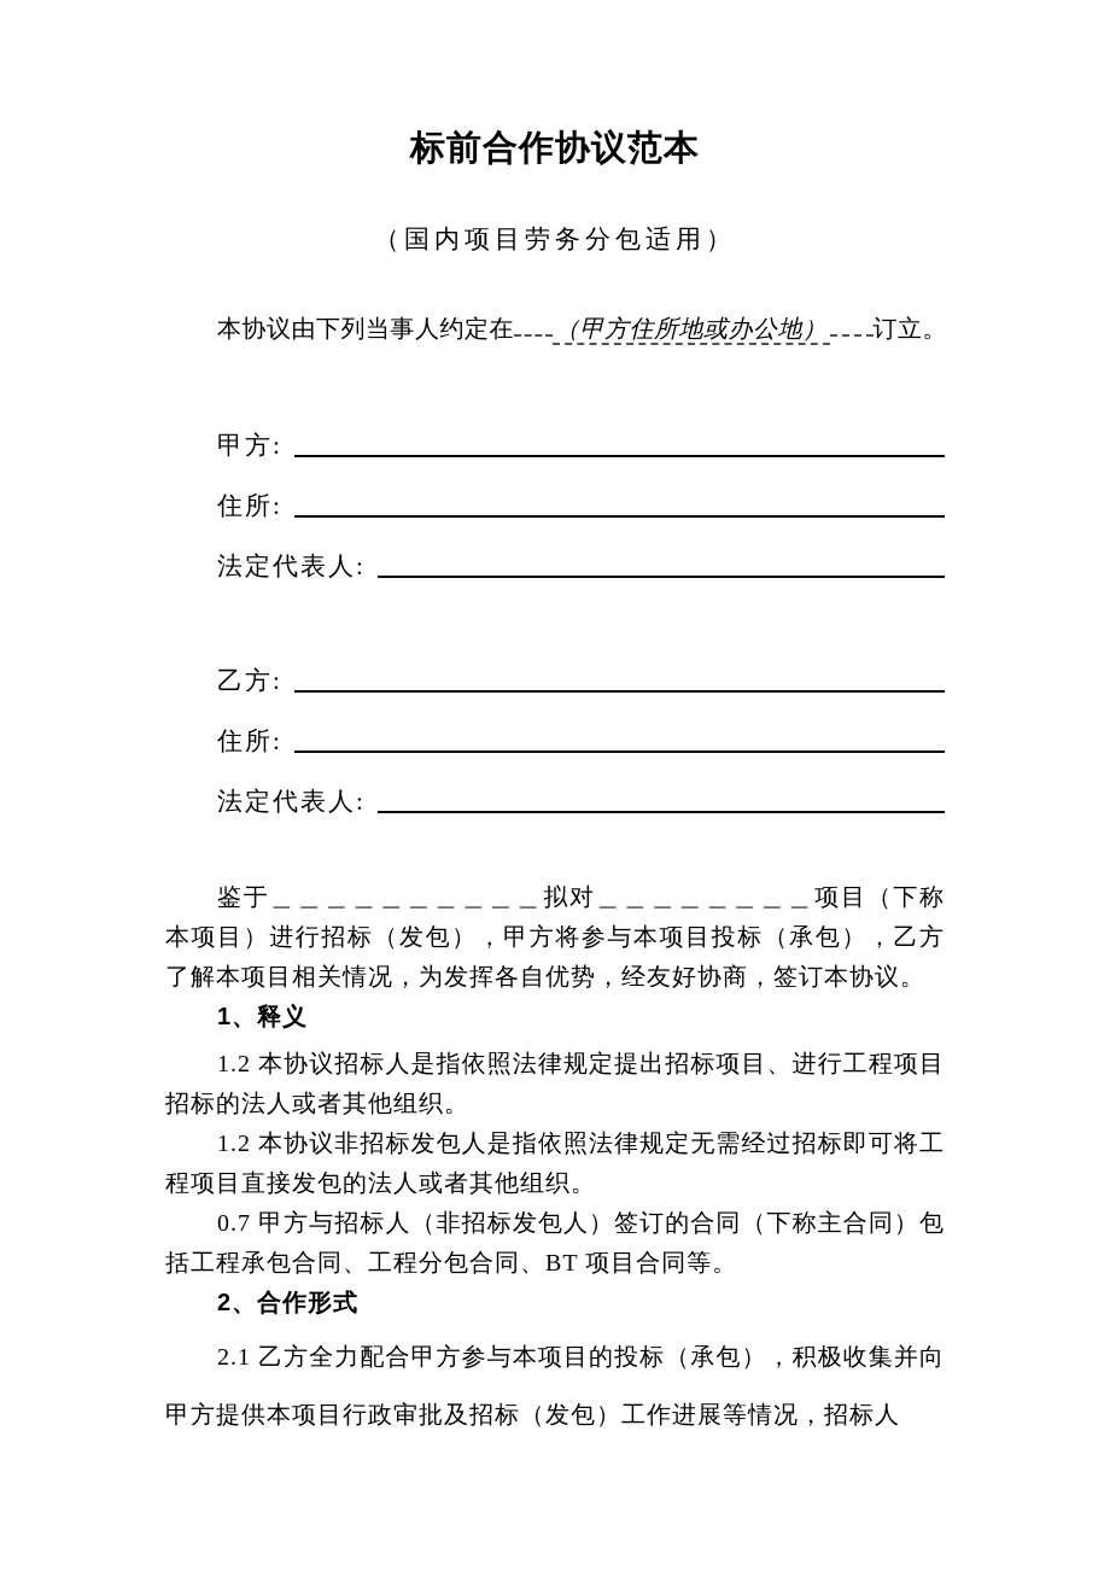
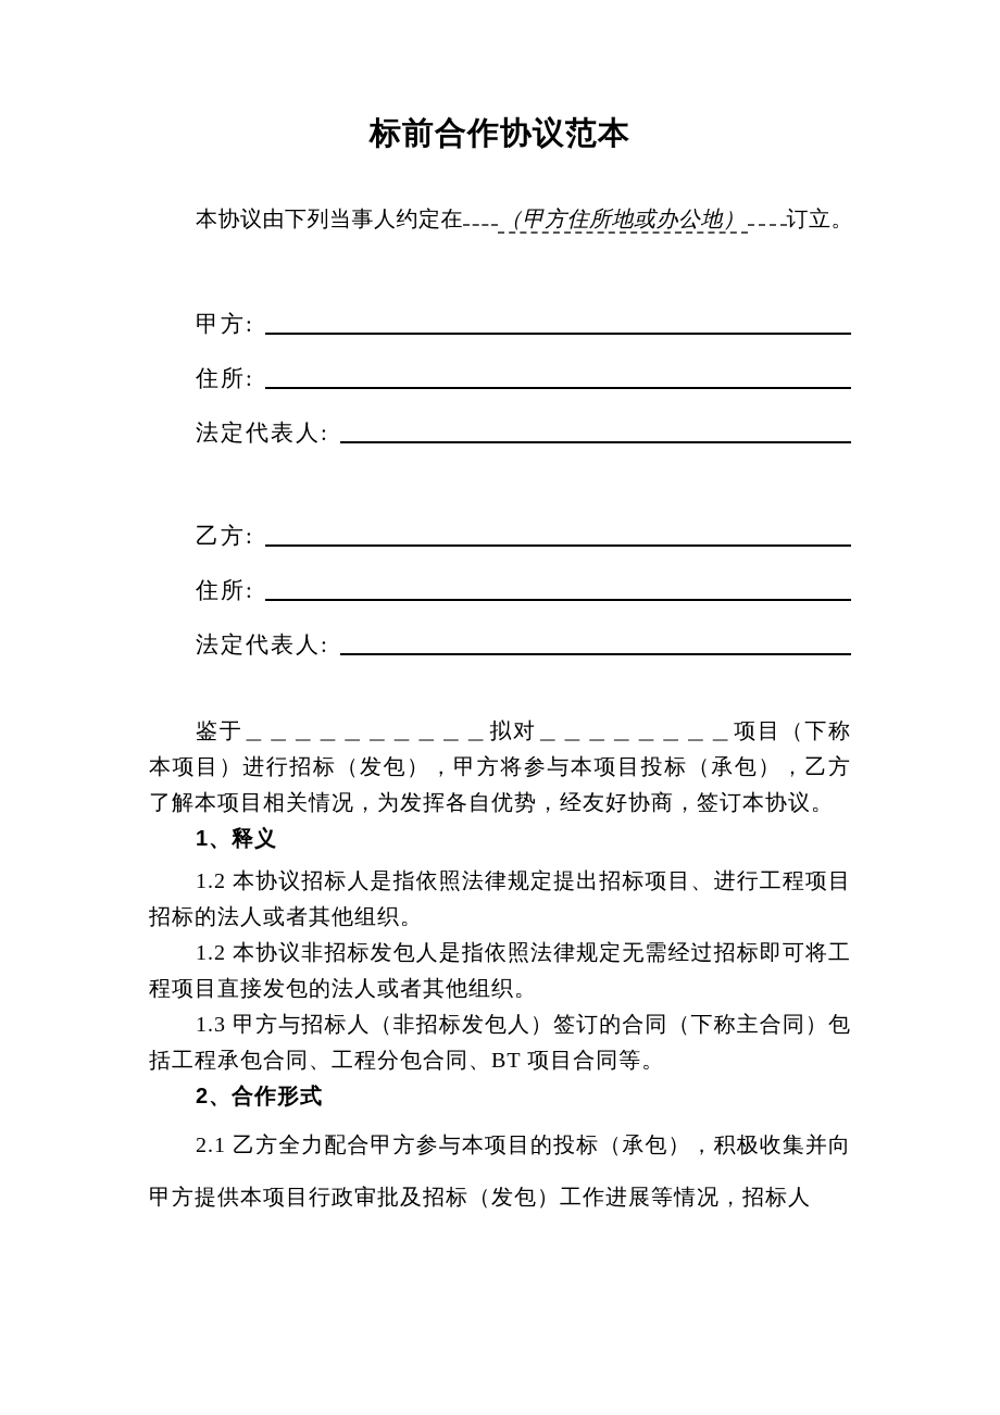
  标前合作协议范本
- （国内项目劳务分包适用）
  本协议由下列当事人约定在 （甲方住所地或办公地） 订立。
  甲方:
  住所:
  法定代表人:
  乙方:
  住所:
  法定代表人:
  鉴于＿＿＿＿＿＿＿＿＿＿拟对＿＿＿＿＿＿＿＿项目（下称本项目）进行招标（发包），甲方将参与本项目投标（承包），乙方了解本项目相关情况，为发挥各自优势，经友好协商，签订本协议。
  1、释义
  1.2 本协议招标人是指依照法律规定提出招标项目、进行工程项目招标的法人或者其他组织。
  1.2 本协议非招标发包人是指依照法律规定无需经过招标即可将工程项目直接发包的法人或者其他组织。
- 0.7 甲方与招标人（非招标发包人）签订的合同（下称主合同）包括工程承包合同、工程分包合同、BT 项目合同等。
+ 1.3 甲方与招标人（非招标发包人）签订的合同（下称主合同）包括工程承包合同、工程分包合同、BT 项目合同等。
  2、合作形式
  2.1 乙方全力配合甲方参与本项目的投标（承包），积极收集并向甲方提供本项目行政审批及招标（发包）工作进展等情况，招标人
